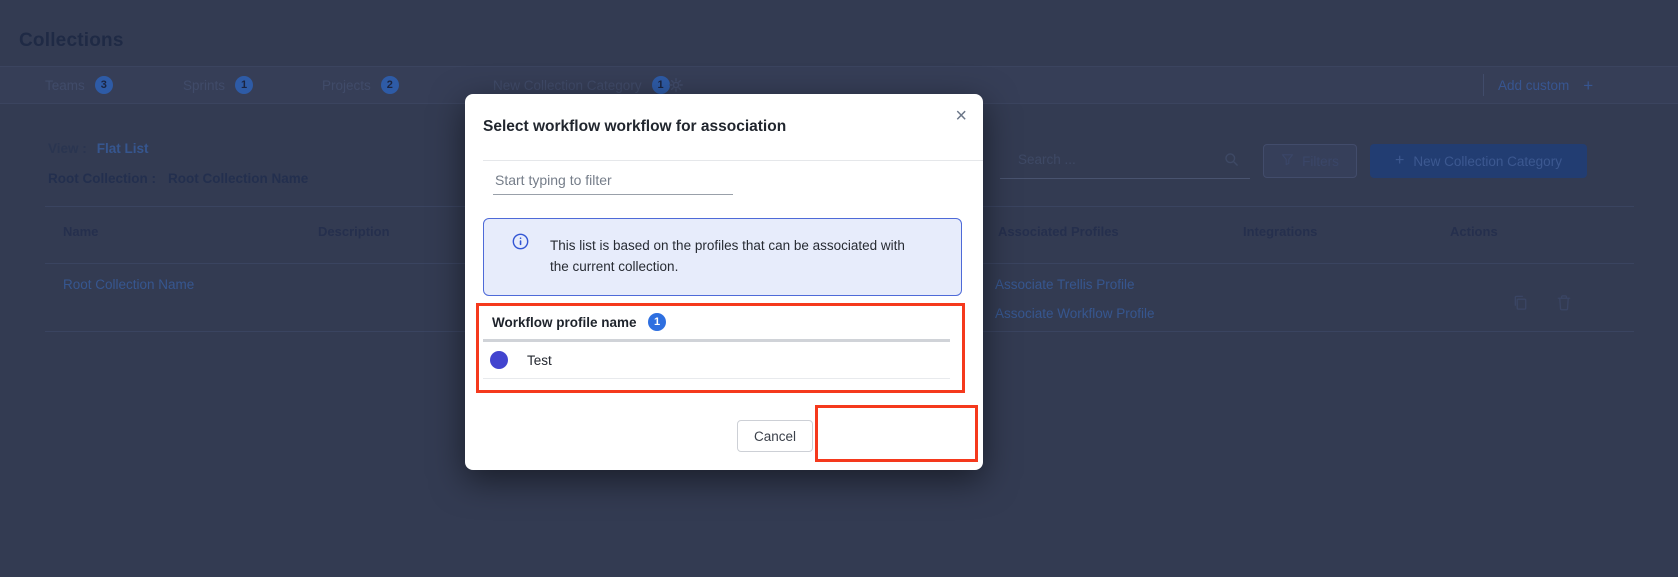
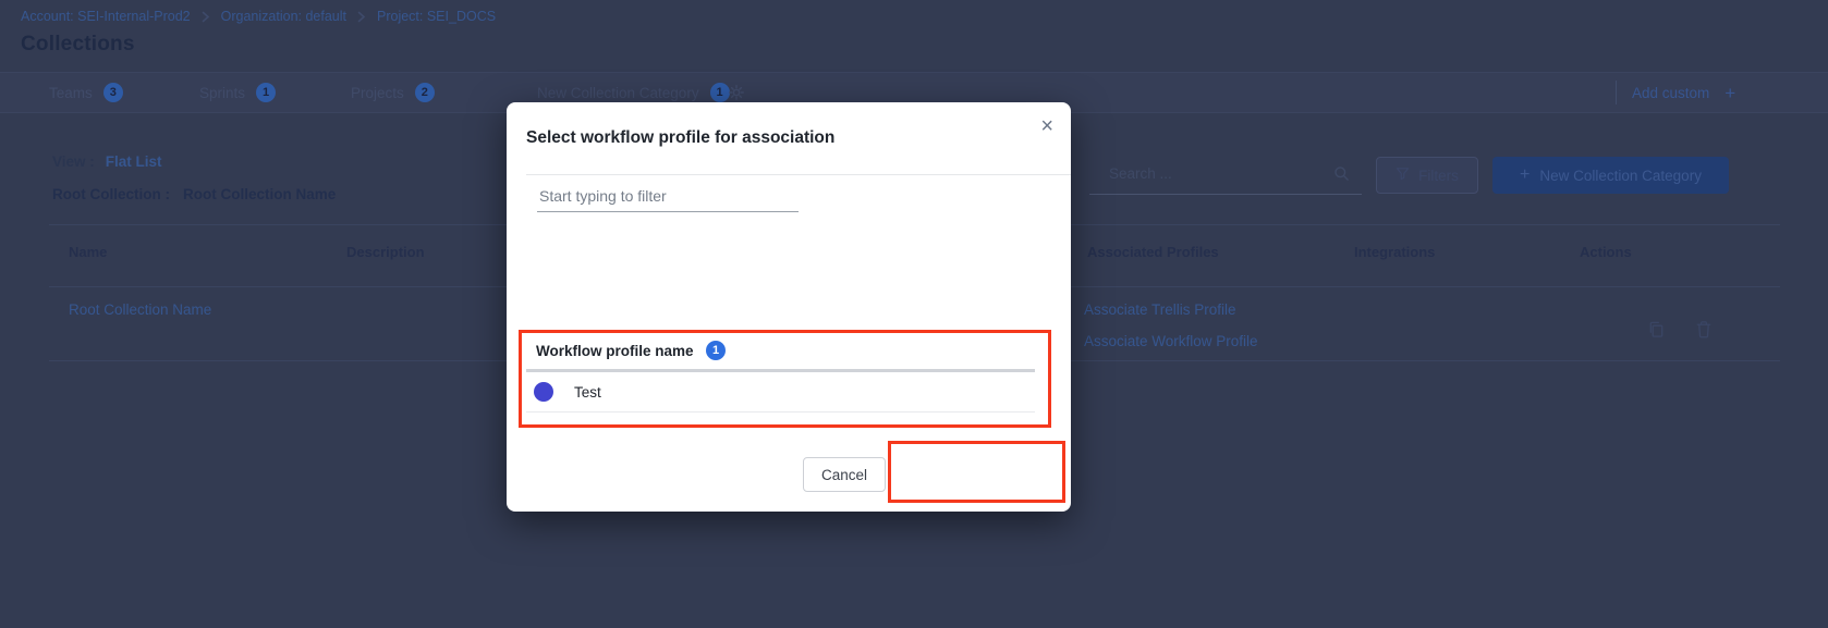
+ Account: SEI-Internal-Prod2
+ Organization: default
+ Project: SEI_DOCS
  3
  1
  2
  New Collection Category
  1
  Add custom
  +
  Flat List
  +
  New Collection Category
  Root Collection Name
  Associate Trellis Profile
  Associate Workflow Profile
- Select workflow workflow for association
+ Select workflow profile for association
  ×
  Start typing to filter
- This list is based on the profiles that can be associated with the current collection.
  Workflow profile name
  1
  Test
  Cancel
